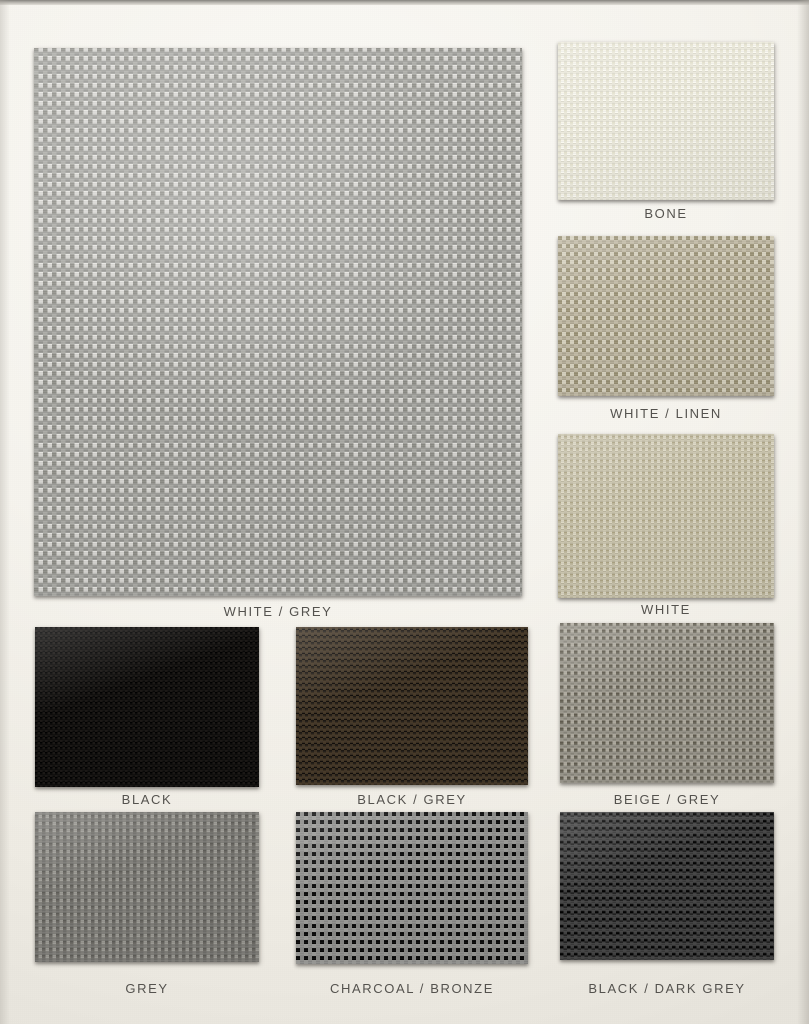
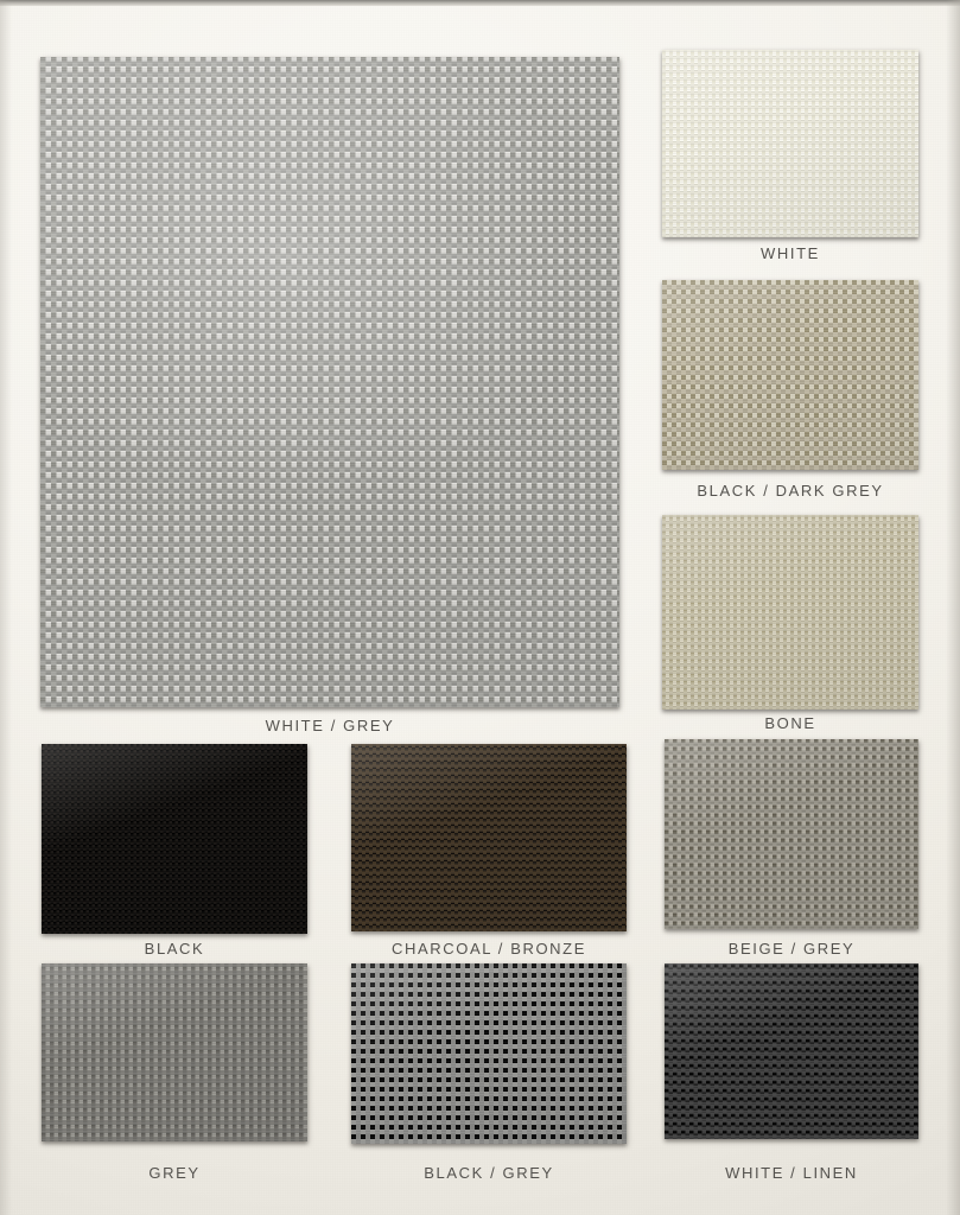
  WHITE / GREY
- BONE
+ WHITE
- WHITE / LINEN
+ BLACK / DARK GREY
- WHITE
+ BONE
  BLACK
- BLACK / GREY
+ CHARCOAL / BRONZE
  BEIGE / GREY
  GREY
- CHARCOAL / BRONZE
+ BLACK / GREY
- BLACK / DARK GREY
+ WHITE / LINEN
